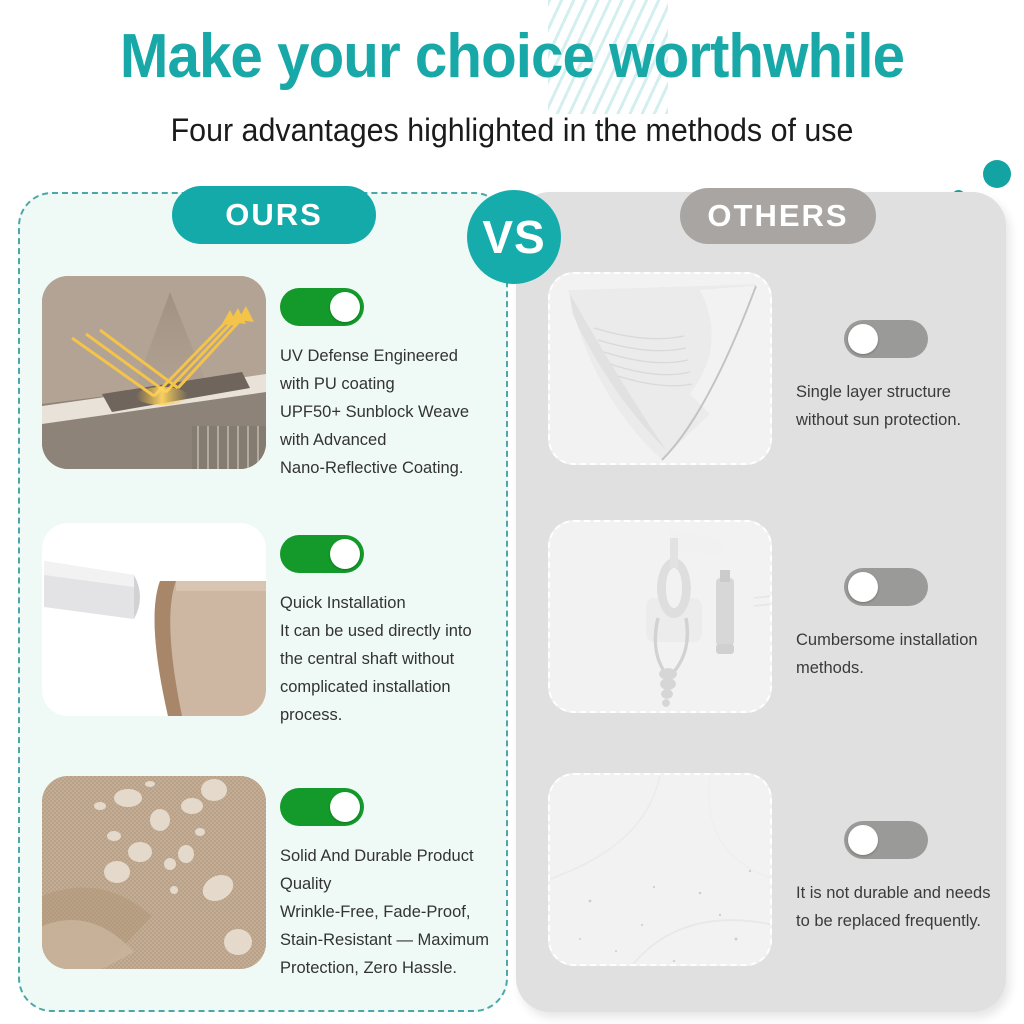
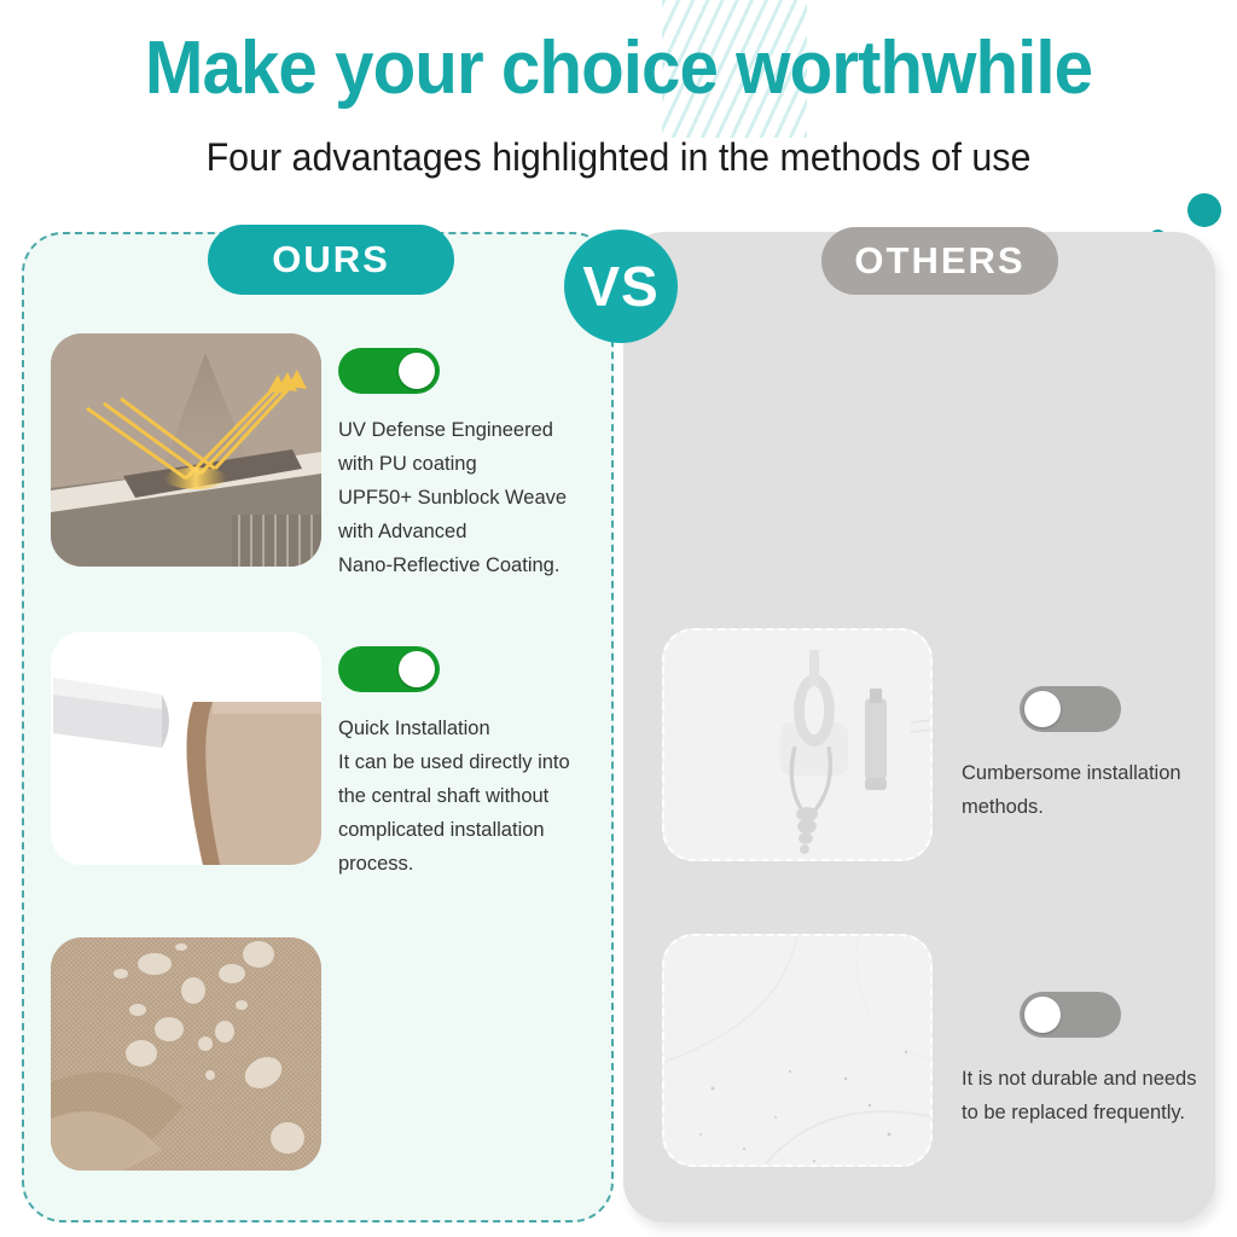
  Make your choice worthwhile
  Four advantages highlighted in the methods of use
  OURS
  OTHERS
  VS
  UV Defense Engineered
  with PU coating
  UPF50+ Sunblock Weave
  with Advanced
  Nano-Reflective Coating.
  Quick Installation
  It can be used directly into
  the central shaft without
  complicated installation
  process.
- Solid And Durable Product
- Quality
- Wrinkle-Free, Fade-Proof,
- Stain-Resistant — Maximum
- Protection, Zero Hassle.
- Single layer structure
- without sun protection.
  Cumbersome installation
  methods.
  It is not durable and needs
  to be replaced frequently.
